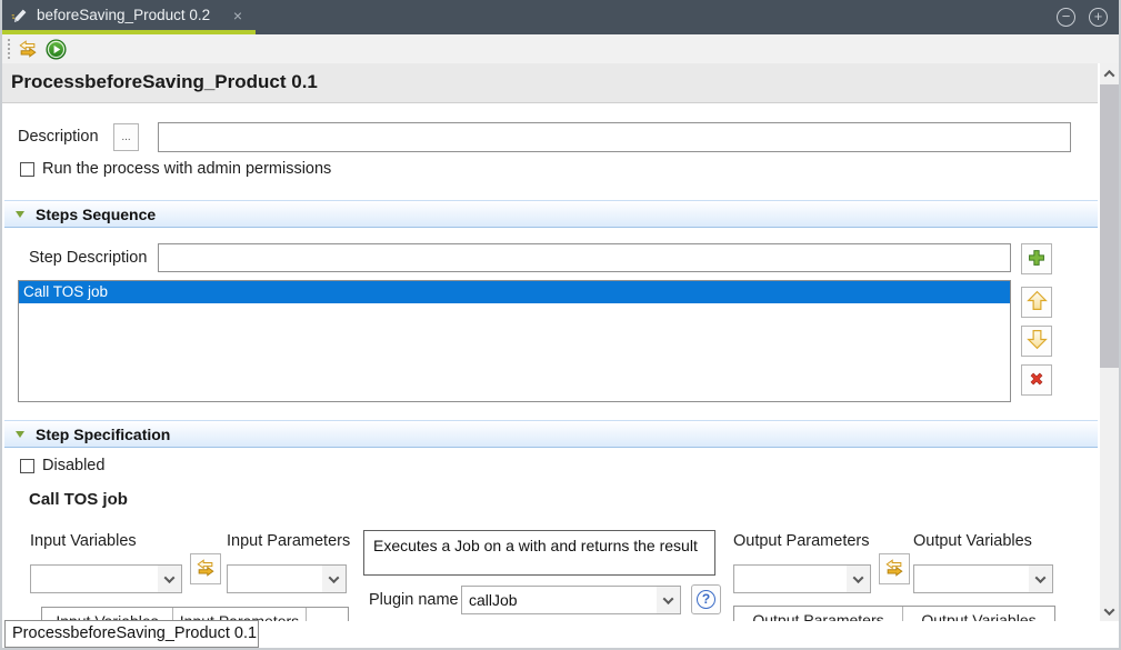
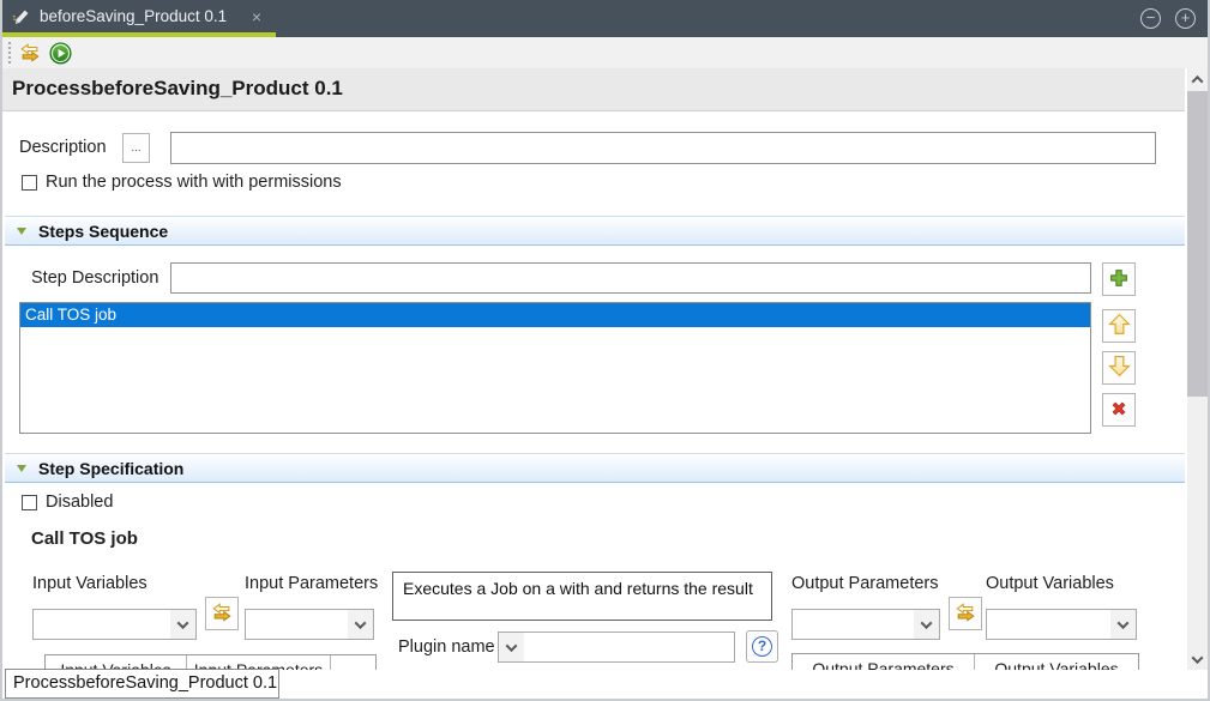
- beforeSaving_Product 0.2
+ beforeSaving_Product 0.1
  ×
  −
  +
  ProcessbeforeSaving_Product 0.1
  Description
  ...
- Run the process with admin permissions
+ Run the process with with permissions
  Steps Sequence
  Step Description
  Call TOS job
  Step Specification
  Disabled
  Call TOS job
  Input Variables
  Input Parameters
  Executes a Job on a with and returns the result
  Plugin name
- callJob
  ?
  Output Parameters
  Output Variables
  Output Parameters
  Output Variables
  ProcessbeforeSaving_Product 0.1
